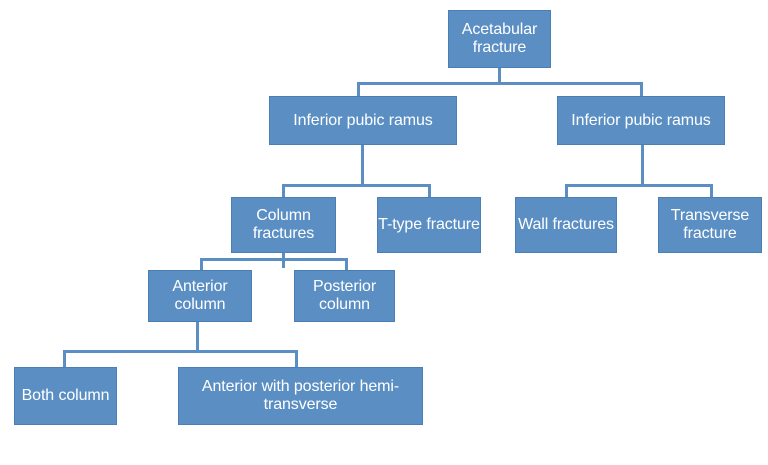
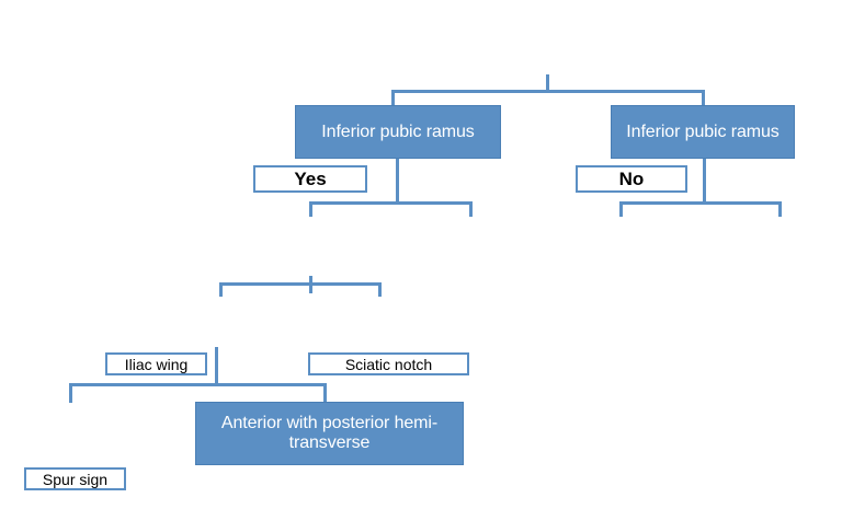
- Acetabular fracture
  Inferior pubic ramus
  Inferior pubic ramus
- Column fractures
- T-type fracture
- Wall fractures
- Transverse fracture
- Anterior column
- Posterior column
- Both column
  Anterior with posterior hemi-transverse
+ Yes
+ No
+ Iliac wing
+ Sciatic notch
+ Spur sign
